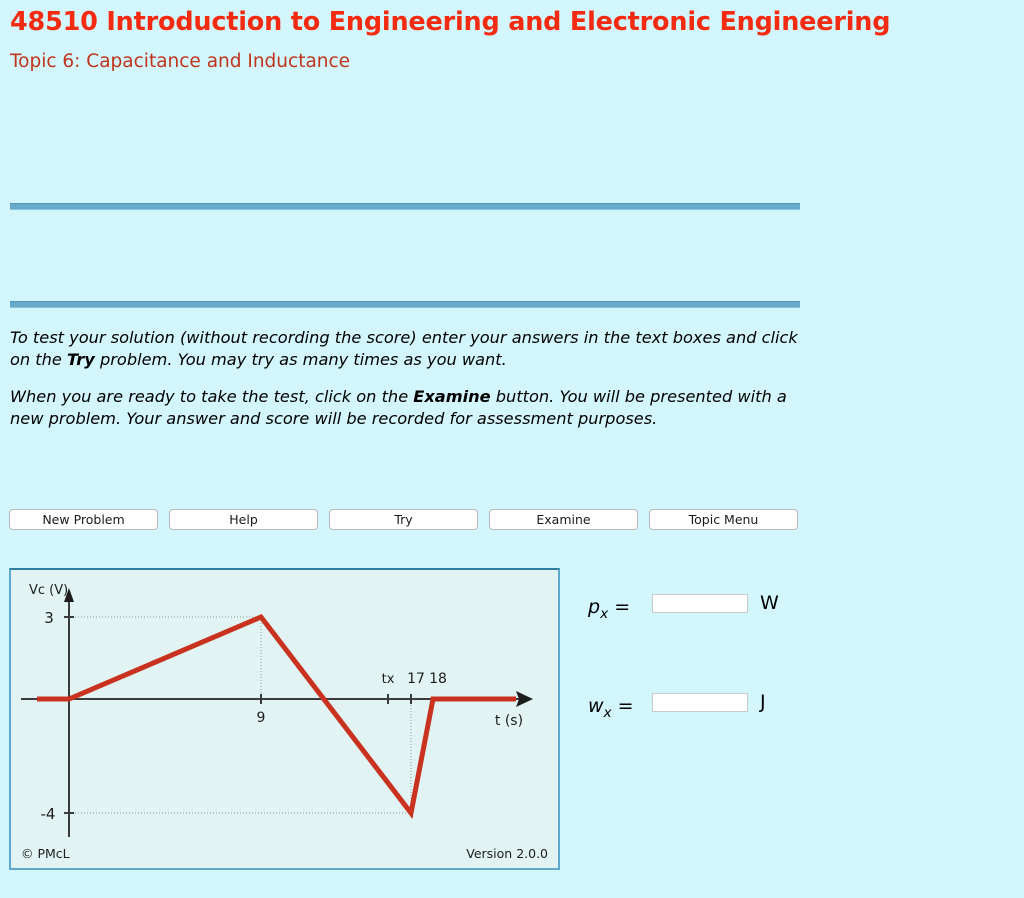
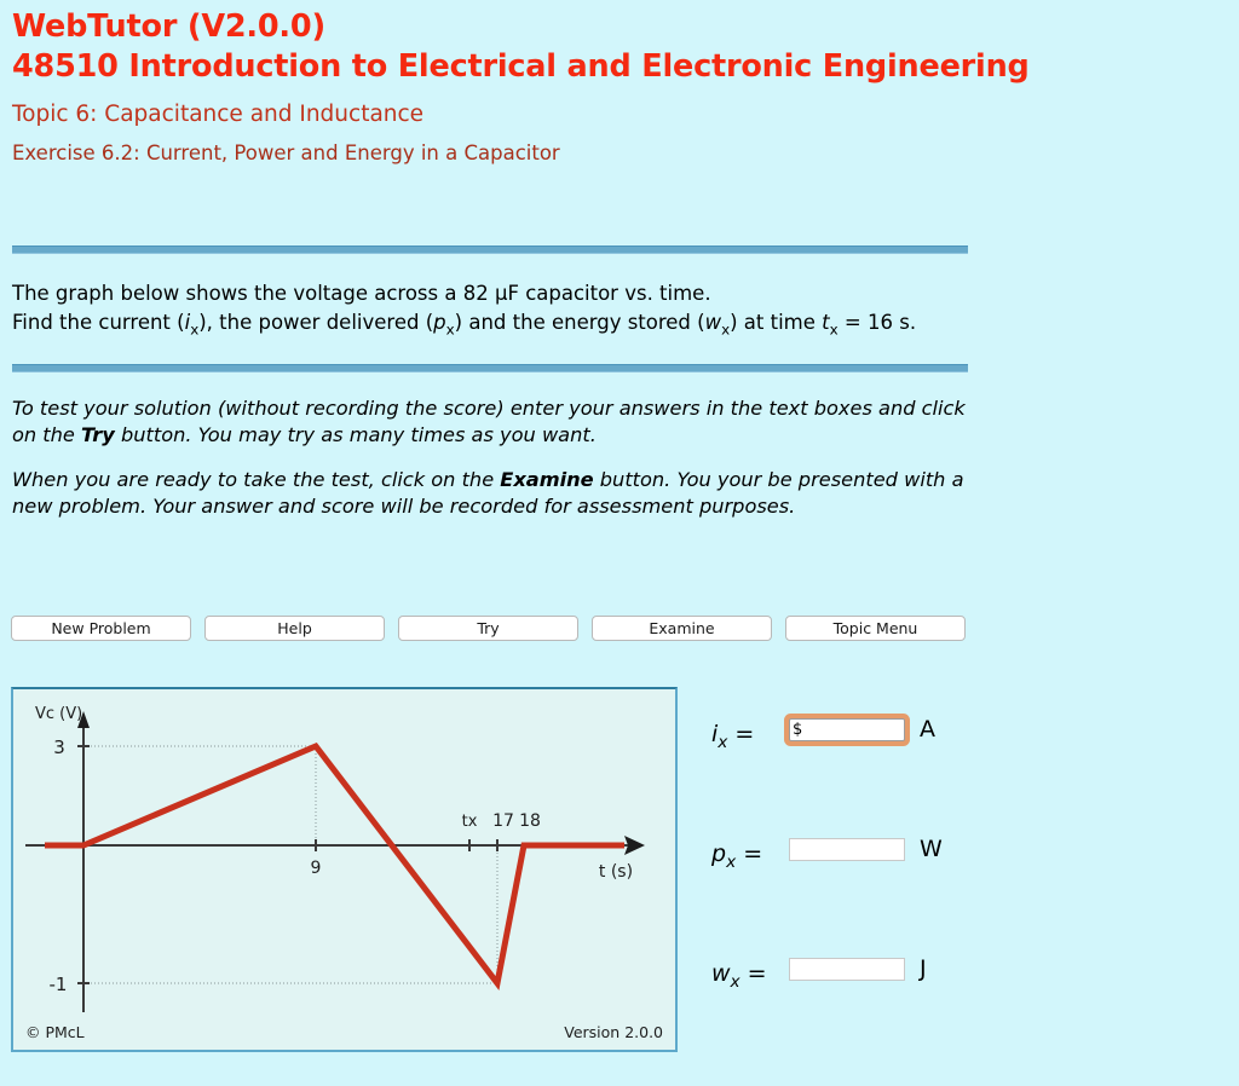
+ WebTutor (V2.0.0)
- 48510 Introduction to Engineering and Electronic Engineering
+ 48510 Introduction to Electrical and Electronic Engineering
  Topic 6: Capacitance and Inductance
+ Exercise 6.2: Current, Power and Energy in a Capacitor
+ The graph below shows the voltage across a 82 µF capacitor vs. time.
+ Find the current (ix), the power delivered (px) and the energy stored (wx) at time tx = 16 s.
- To test your solution (without recording the score) enter your answers in the text boxes and click on the Try problem. You may try as many times as you want.
+ To test your solution (without recording the score) enter your answers in the text boxes and click on the Try button. You may try as many times as you want.
- When you are ready to take the test, click on the Examine button. You will be presented with a new problem. Your answer and score will be recorded for assessment purposes.
+ When you are ready to take the test, click on the Examine button. You your be presented with a new problem. Your answer and score will be recorded for assessment purposes.
  New Problem
  Help
  Try
  Examine
  Topic Menu
  Vc (V)
  3
- -4
+ -1
  9
  tx
  17
  18
  t (s)
  © PMcL
  Version 2.0.0
+ ix =
+ $
+ A
  px =
  W
  wx =
  J
